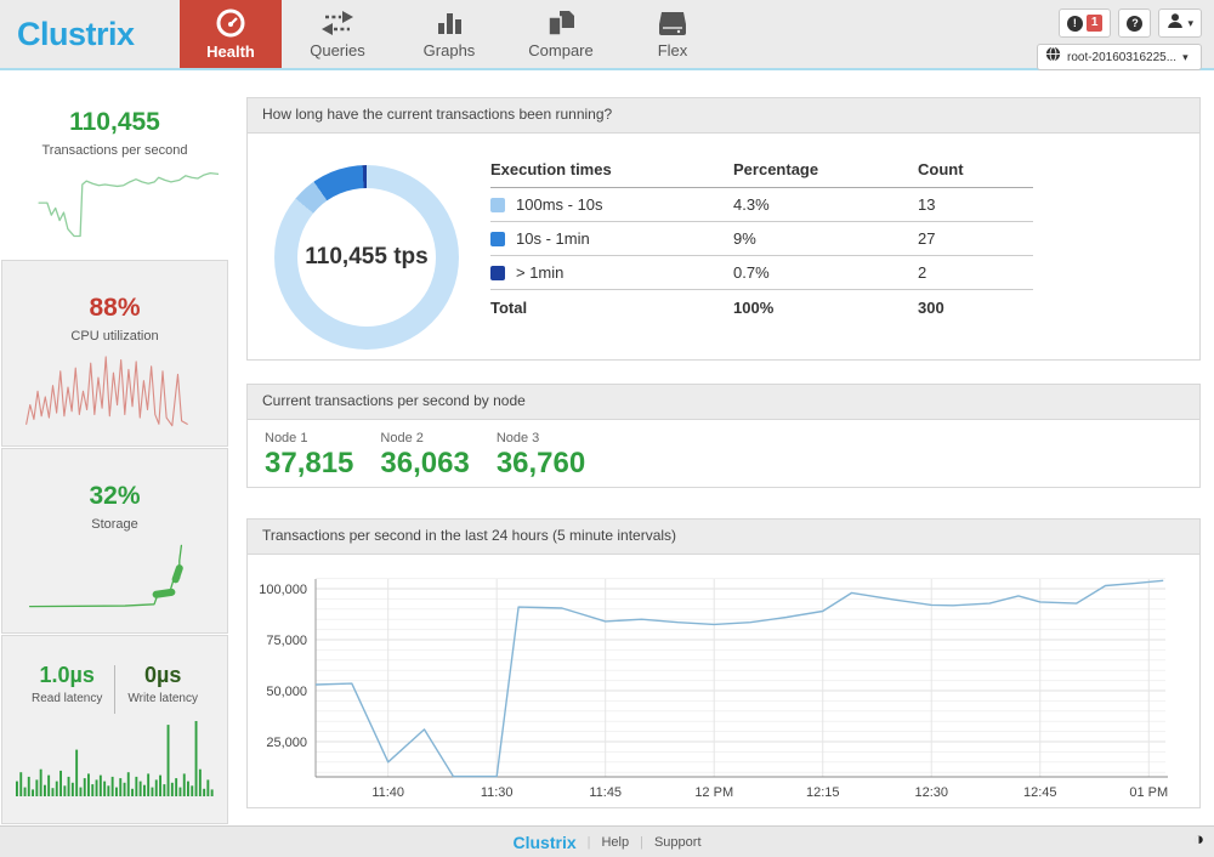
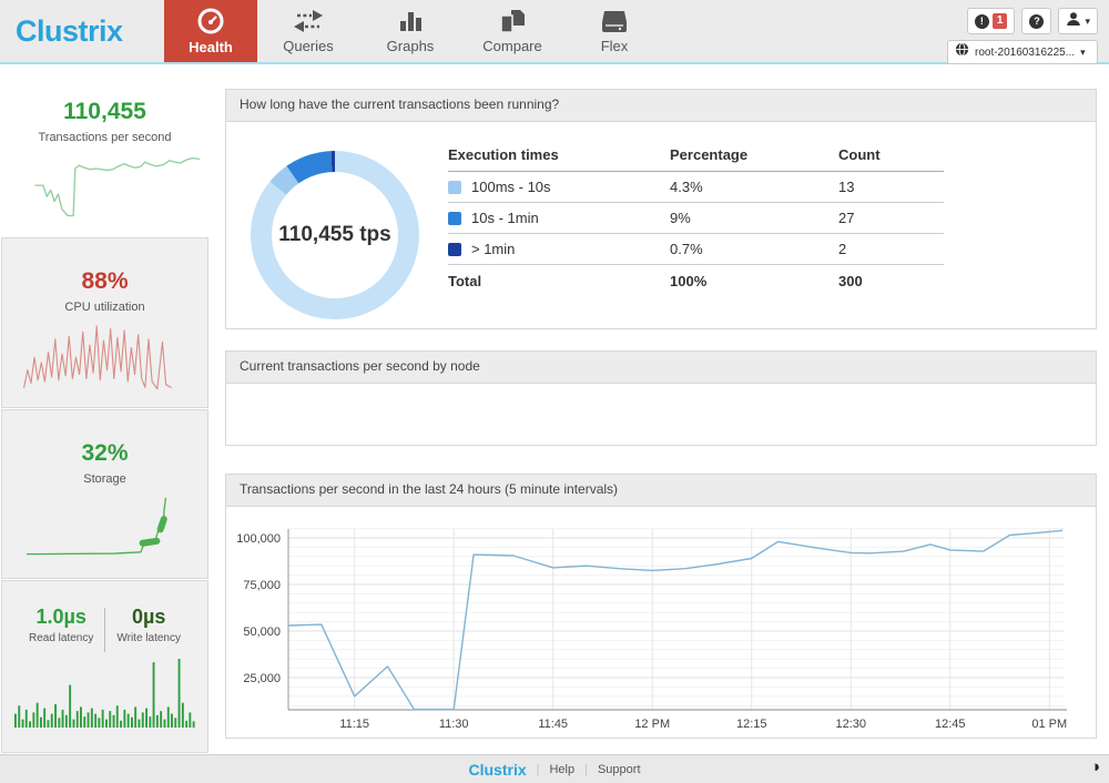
  Clustrix
  Health
  Queries
  Graphs
  Compare
  Flex
  !
  1
  ?
  ▾
  root-20160316225...
  ▾
  110,455
  Transactions per second
  88%
  CPU utilization
  32%
  Storage
  1.0µs
  Read latency
  0µs
  Write latency
  How long have the current transactions been running?
  110,455 tps
  Execution times
  Percentage
  Count
  100ms - 10s
  4.3%
  13
  10s - 1min
  9%
  27
  > 1min
  0.7%
  2
  Total
  100%
  300
  Current transactions per second by node
- Node 1
- 37,815
- Node 2
- 36,063
- Node 3
- 36,760
  Transactions per second in the last 24 hours (5 minute intervals)
- 11:40
+ 11:15
  11:30
  11:45
  12 PM
  12:15
  12:30
  12:45
  01 PM
  25,000
  50,000
  75,000
  100,000
  Clustrix
  Help
  |
  Support
  ◑
